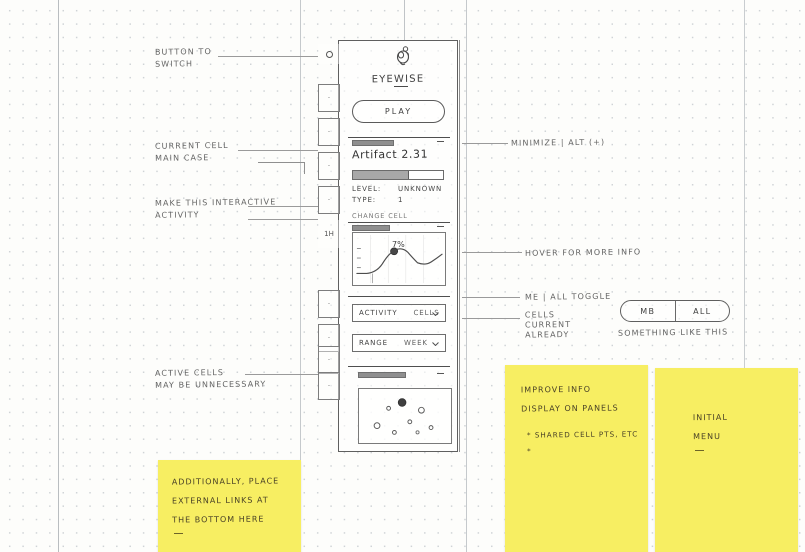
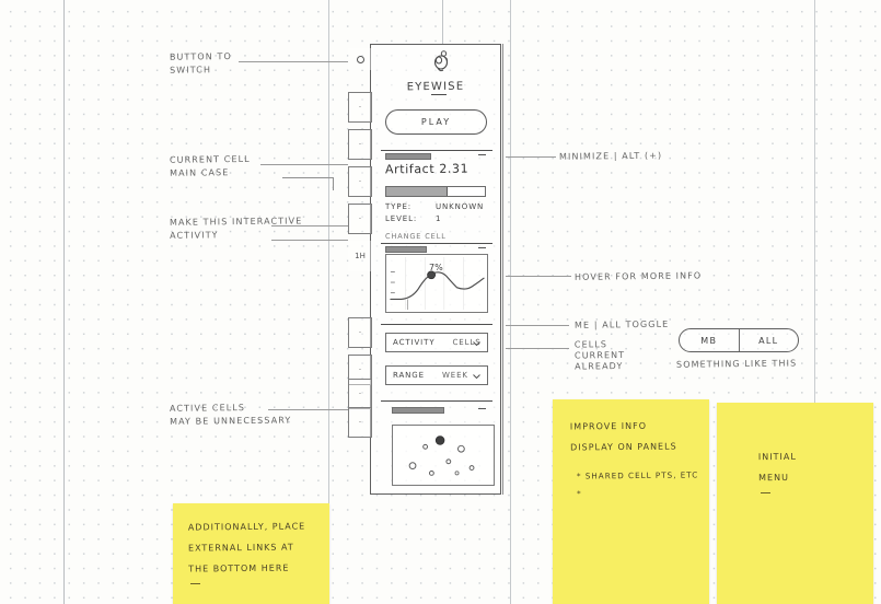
  EYEWISE
  PLAY
  Artifact 2.31
- LEVEL:
+ TYPE:
  UNKNOWN
- TYPE:
+ LEVEL:
  1
  CHANGE CELL
  7%
  ACTIVITY
  CELLS
  RANGE
  WEEK
  ·
  ·
  ·
  ·
  1H
  ·
  ·
  ·
  ·
  BUTTON TO
  SWITCH
  CURRENT CELL
  MAIN CASE
  MAKE THIS INTERACTIVE
  ACTIVITY
  ACTIVE CELLS
  MAY BE UNNECESSARY
  MINIMIZE | ALT (+)
  HOVER FOR MORE INFO
  ME | ALL TOGGLE
  CELLS
  CURRENT
  ALREADY
  MB
  ALL
  SOMETHING LIKE THIS
  IMPROVE INFO
  DISPLAY ON PANELS
  * SHARED CELL PTS, ETC
  *
  INITIAL
  MENU
  ADDITIONALLY, PLACE
  EXTERNAL LINKS AT
  THE BOTTOM HERE
